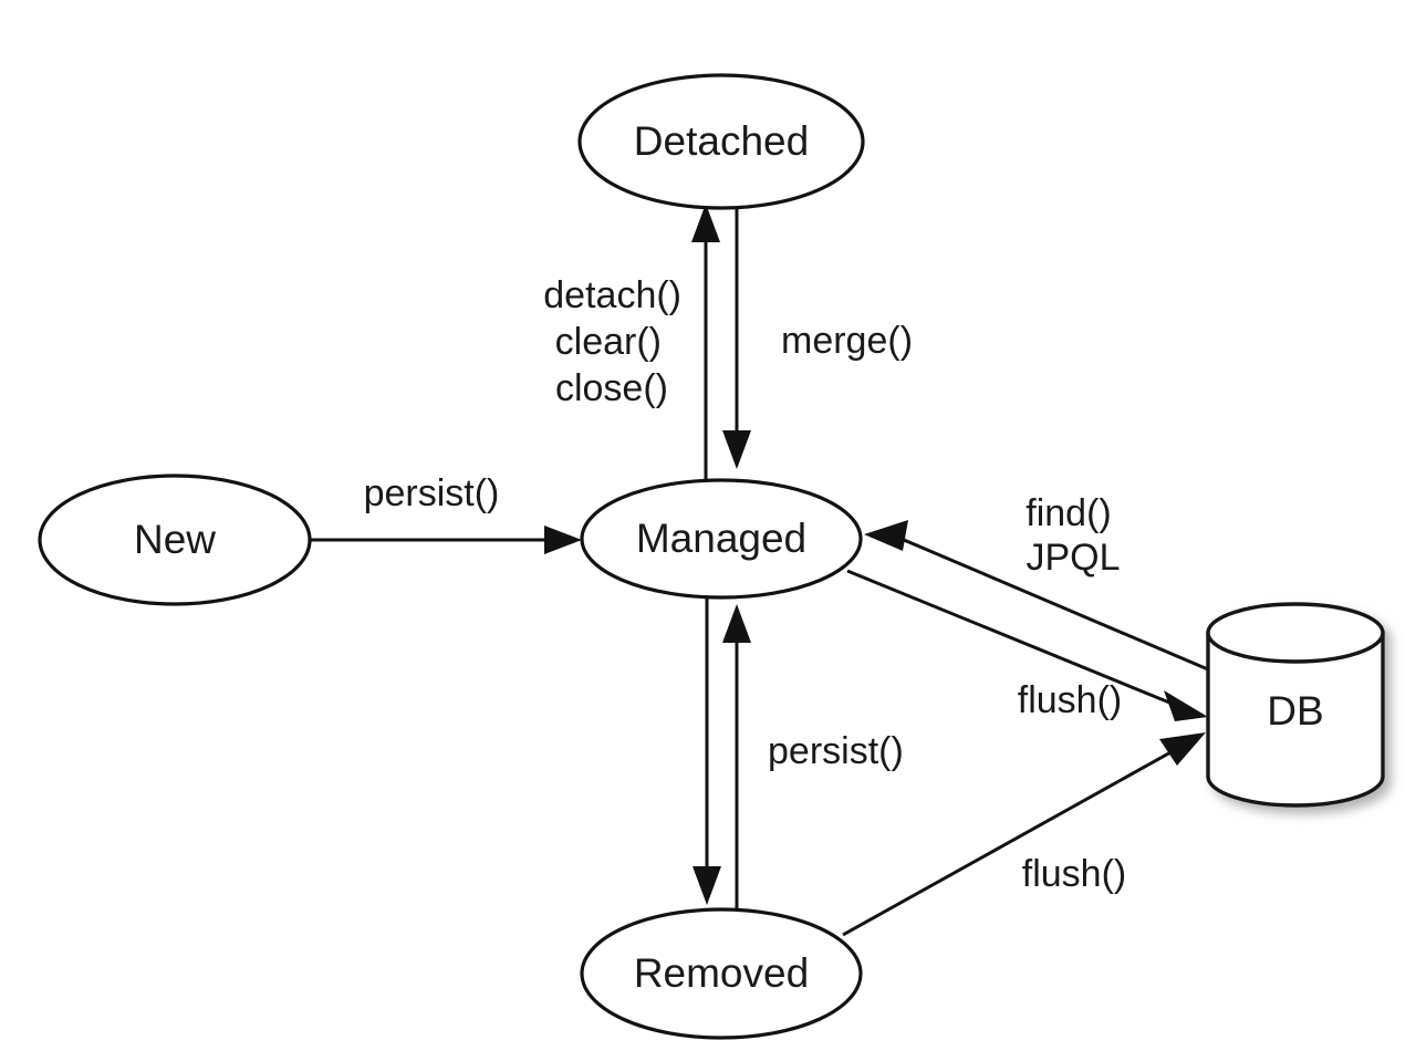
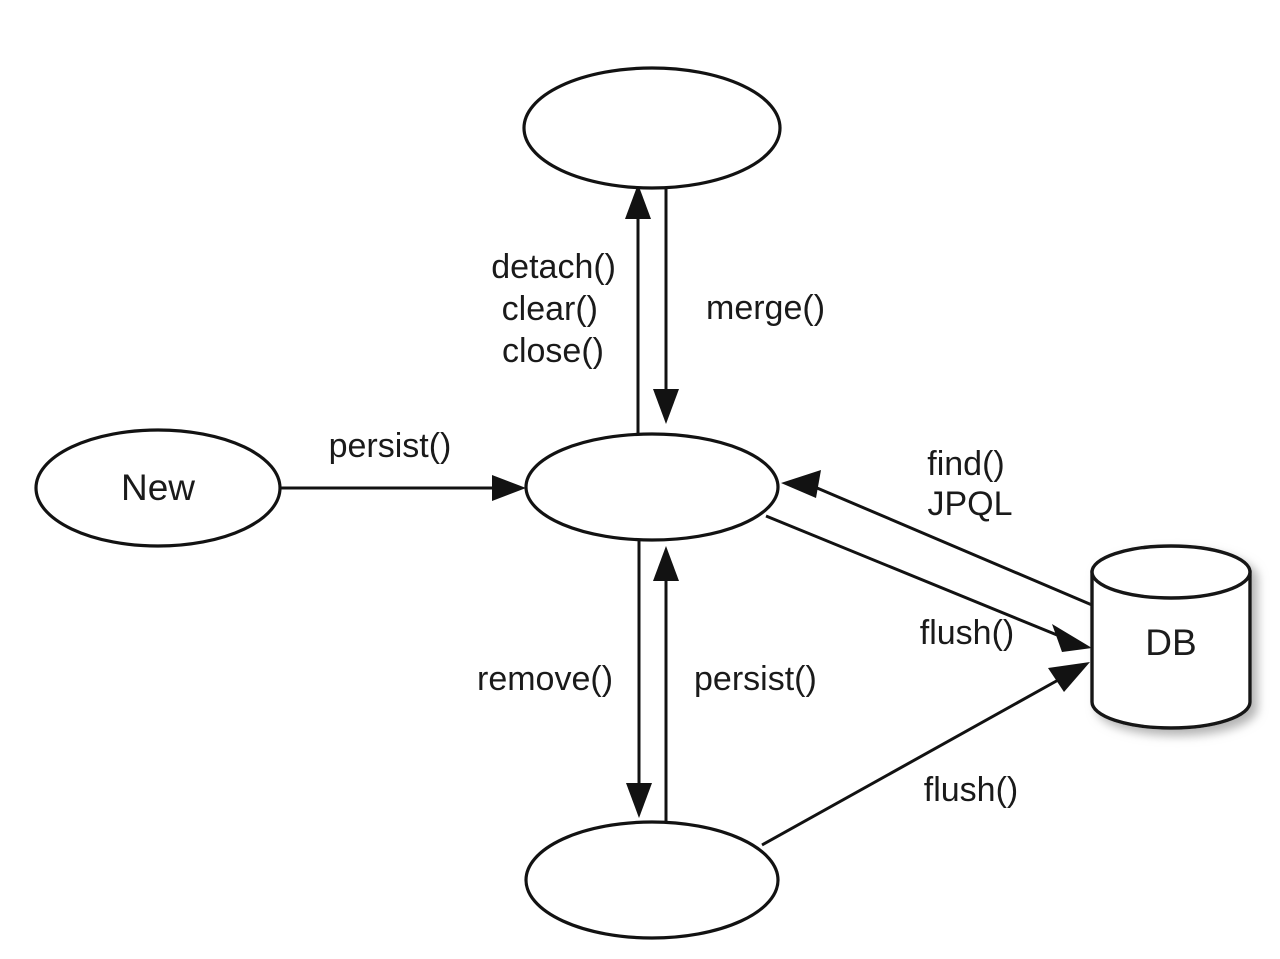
  New
- Detached
- Managed
- Removed
  DB
  persist()
  detach()
  clear()
  close()
  merge()
+ remove()
  persist()
  find()
  JPQL
  flush()
  flush()
